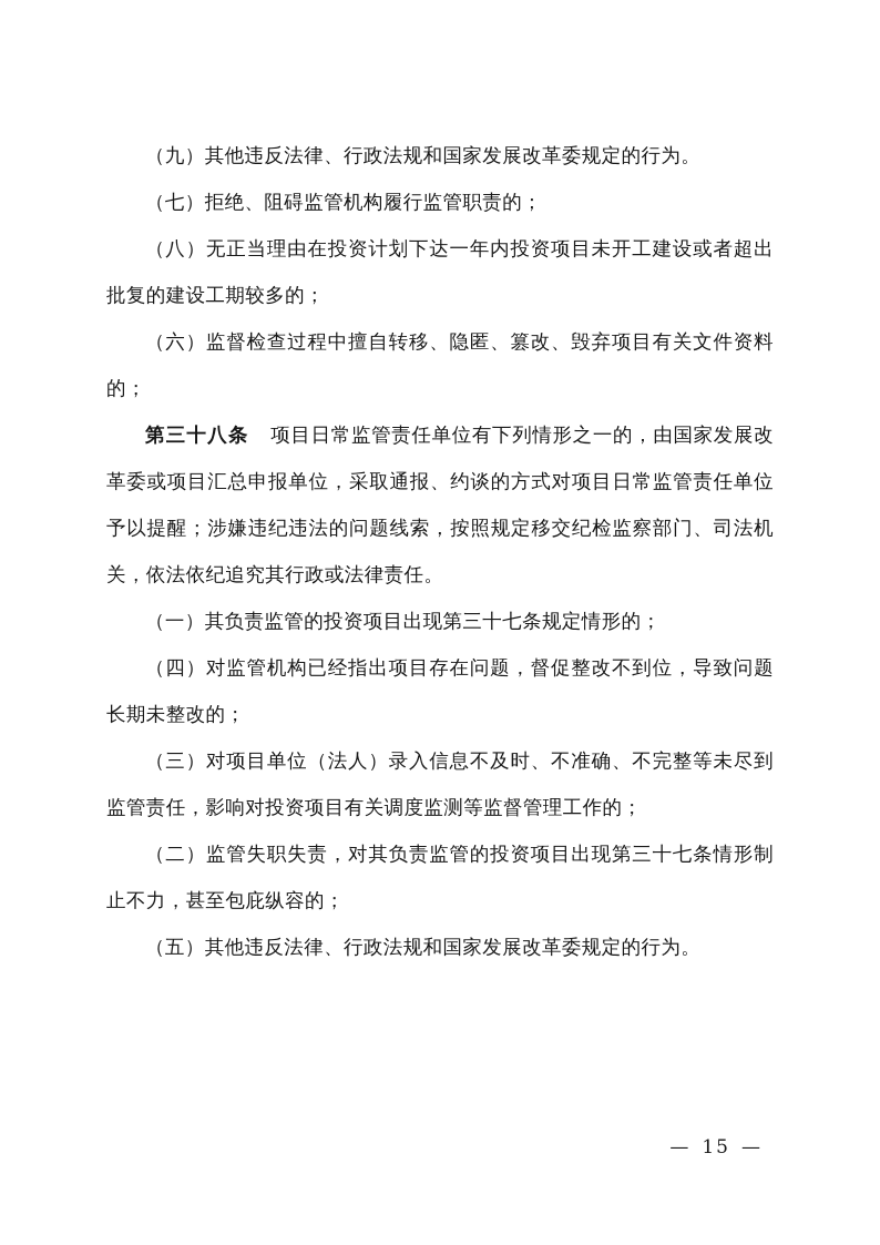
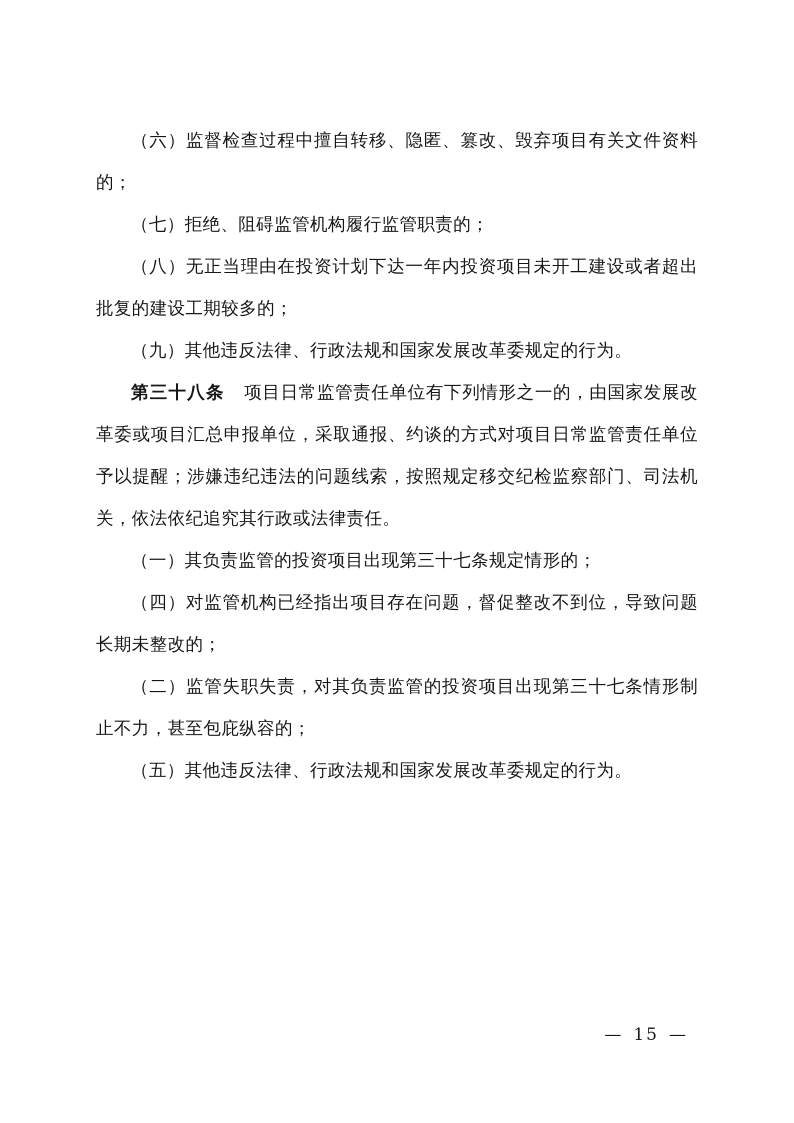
- （九）其他违反法律、行政法规和国家发展改革委规定的行为。
+ （六）监督检查过程中擅自转移、隐匿、篡改、毁弃项目有关文件资料的；
  （七）拒绝、阻碍监管机构履行监管职责的；
  （八）无正当理由在投资计划下达一年内投资项目未开工建设或者超出批复的建设工期较多的；
- （六）监督检查过程中擅自转移、隐匿、篡改、毁弃项目有关文件资料的；
+ （九）其他违反法律、行政法规和国家发展改革委规定的行为。
  第三十八条 项目日常监管责任单位有下列情形之一的，由国家发展改革委或项目汇总申报单位，采取通报、约谈的方式对项目日常监管责任单位予以提醒；涉嫌违纪违法的问题线索，按照规定移交纪检监察部门、司法机关，依法依纪追究其行政或法律责任。
  （一）其负责监管的投资项目出现第三十七条规定情形的；
  （四）对监管机构已经指出项目存在问题，督促整改不到位，导致问题长期未整改的；
- （三）对项目单位（法人）录入信息不及时、不准确、不完整等未尽到监管责任，影响对投资项目有关调度监测等监督管理工作的；
  （二）监管失职失责，对其负责监管的投资项目出现第三十七条情形制止不力，甚至包庇纵容的；
  （五）其他违反法律、行政法规和国家发展改革委规定的行为。
  — 15 —
